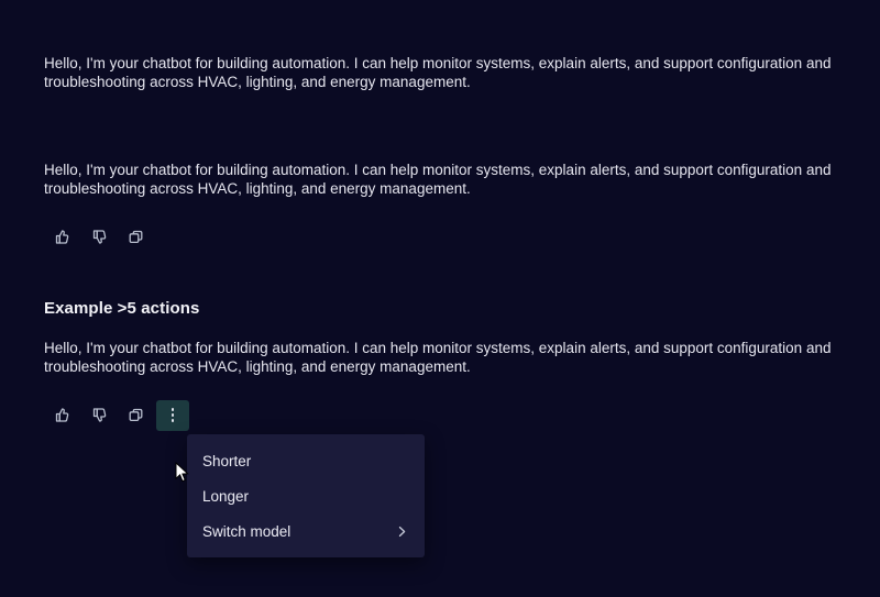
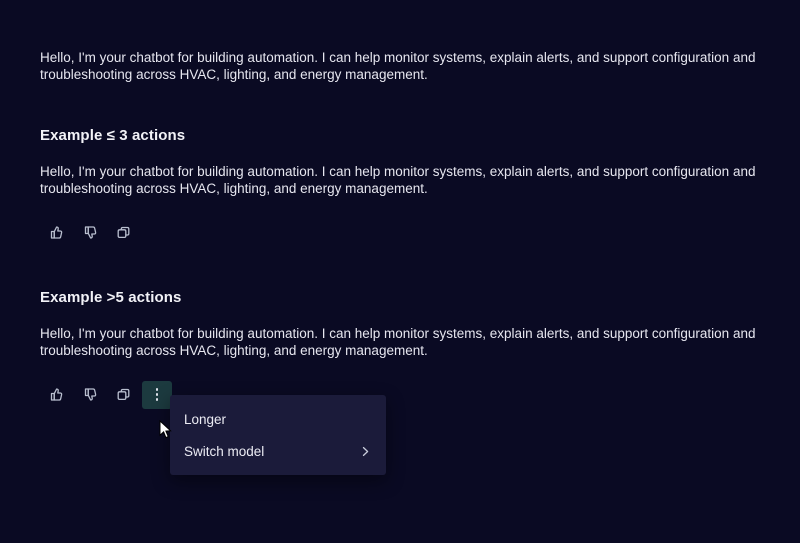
  Hello, I'm your chatbot for building automation. I can help monitor systems, explain alerts, and support configuration and troubleshooting across HVAC, lighting, and energy management.
+ Example ≤ 3 actions
  Hello, I'm your chatbot for building automation. I can help monitor systems, explain alerts, and support configuration and troubleshooting across HVAC, lighting, and energy management.
  Example >5 actions
  Hello, I'm your chatbot for building automation. I can help monitor systems, explain alerts, and support configuration and troubleshooting across HVAC, lighting, and energy management.
- Shorter
  Longer
  Switch model
